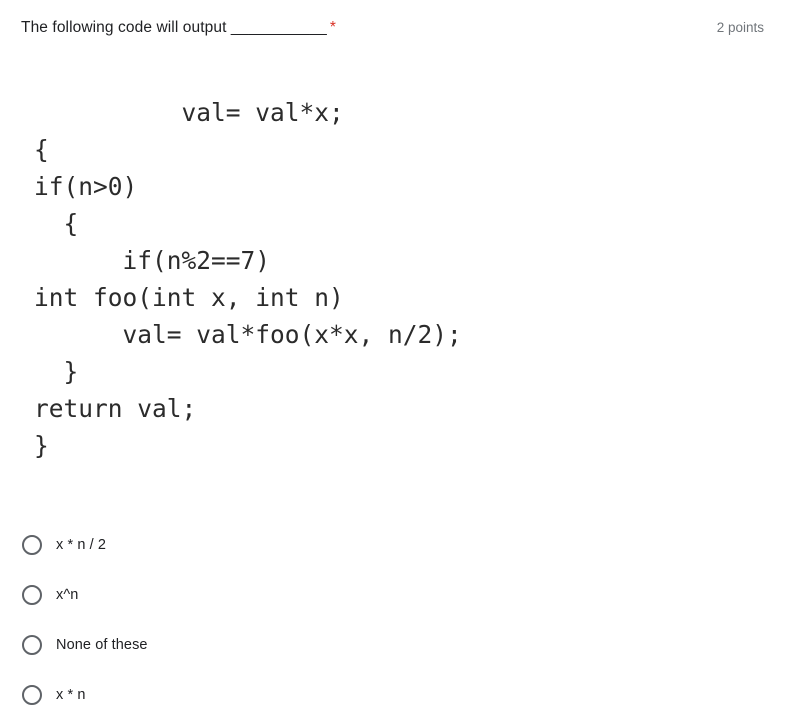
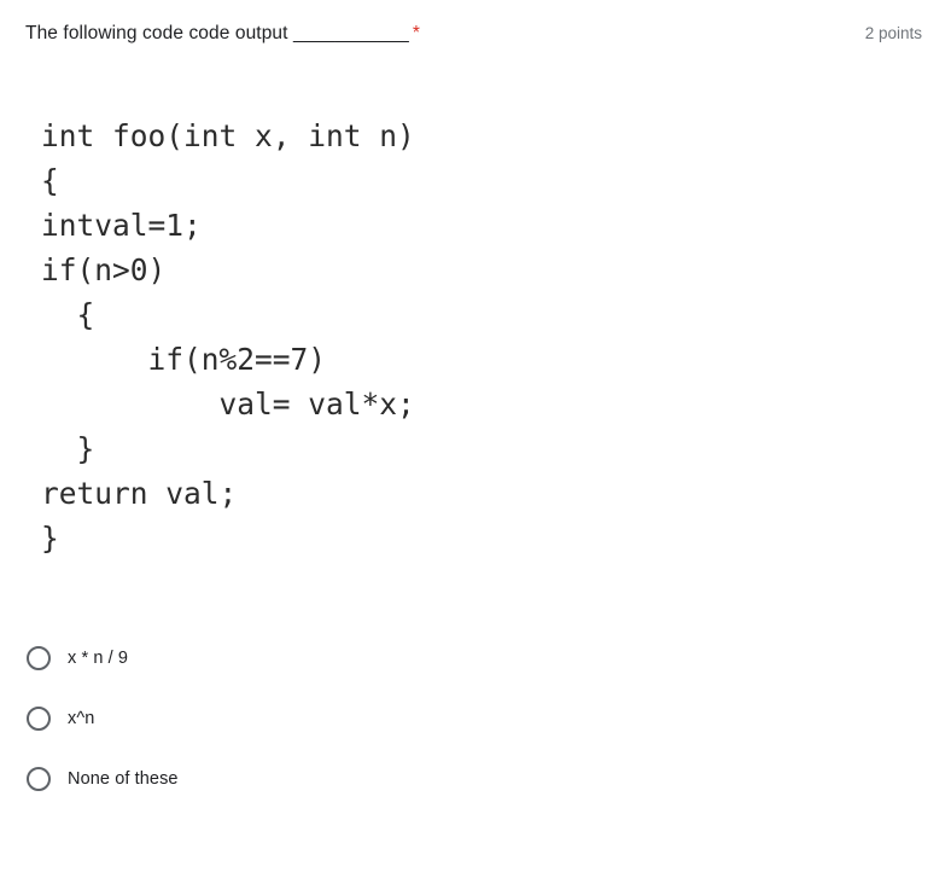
- The following code will output ___________ *
+ The following code code output ___________ *
  2 points
- val= val*x;
+ int foo(int x, int n)
  {
+ intval=1;
  if(n>0)
  {
  if(n%2==7)
- int foo(int x, int n)
+ val= val*x;
- val= val*foo(x*x, n/2);
  }
  return val;
  }
- x * n / 2
+ x * n / 9
  x^n
  None of these
- x * n
